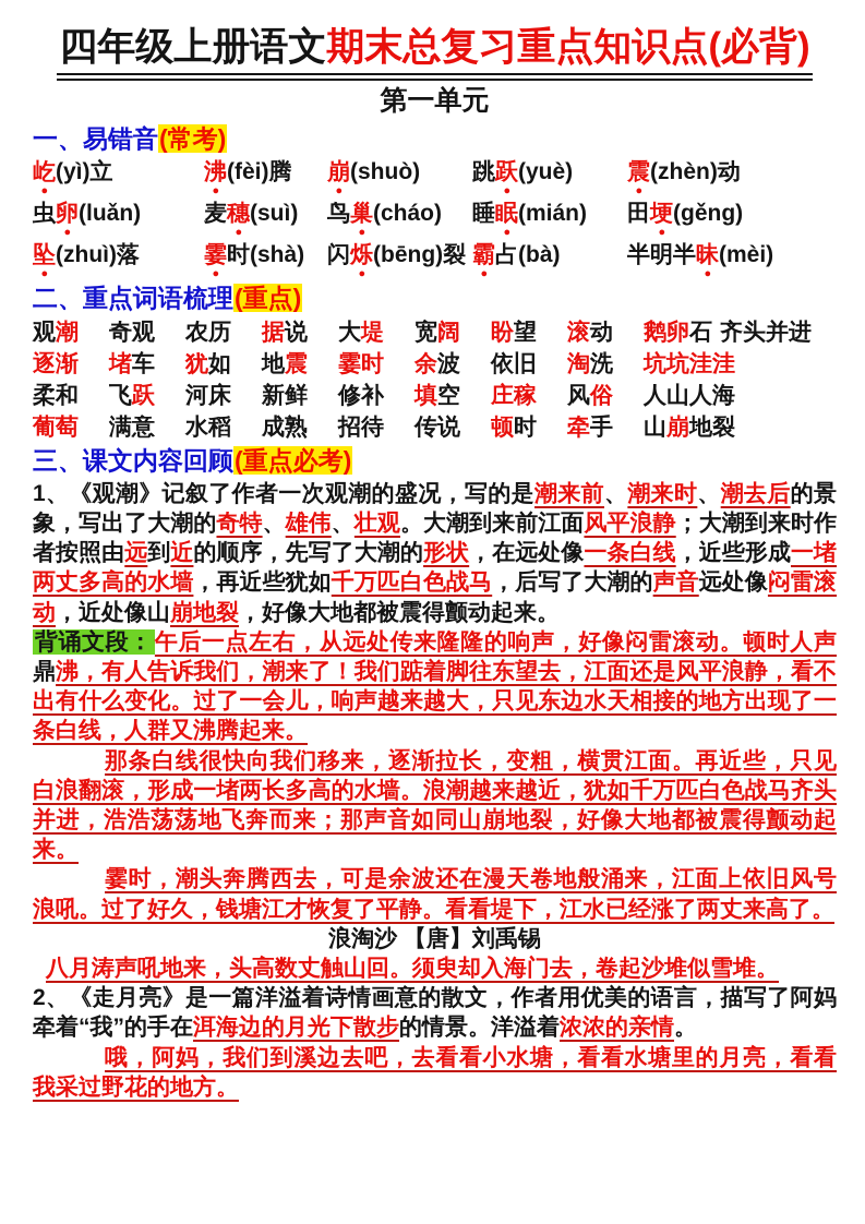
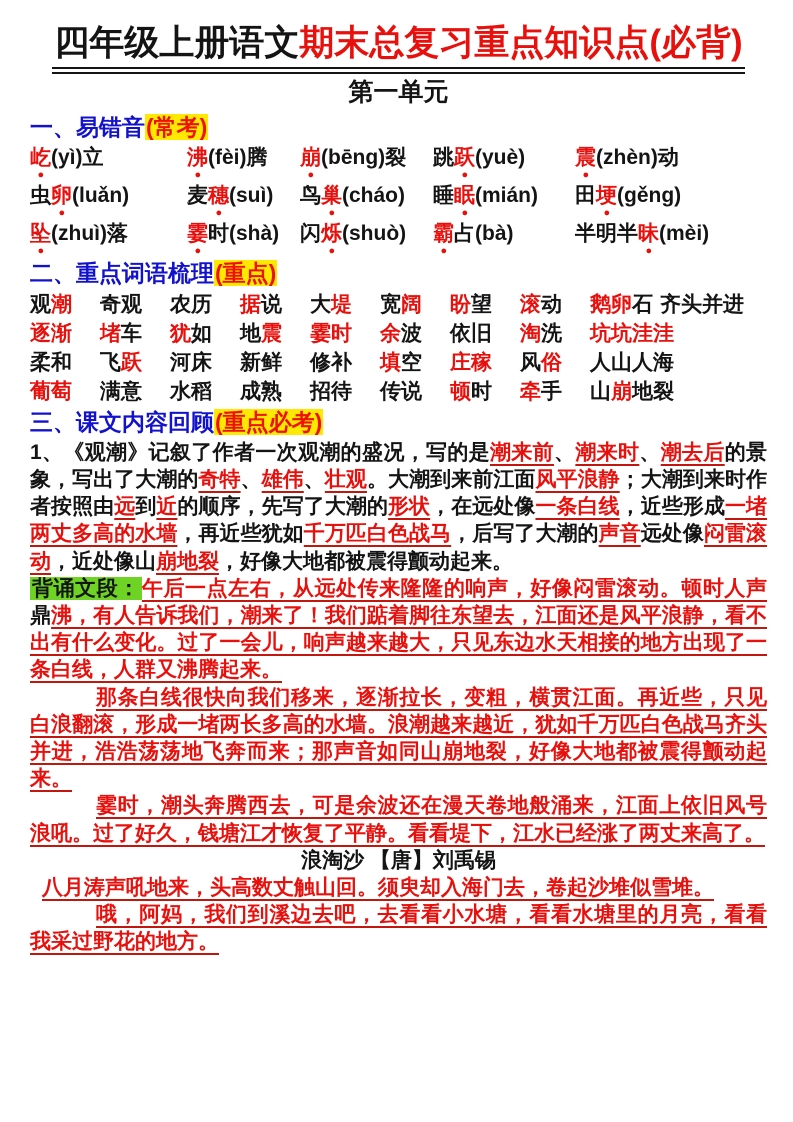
  四年级上册语文期末总复习重点知识点(必背)
  第一单元
  一、易错音(常考)
- 屹(yì)立 沸(fèi)腾 崩(shuò) 跳跃(yuè) 震(zhèn)动
+ 屹(yì)立 沸(fèi)腾 崩(bēng)裂 跳跃(yuè) 震(zhèn)动
  虫卵(luǎn) 麦穗(suì) 鸟巢(cháo) 睡眠(mián) 田埂(gěng)
- 坠(zhuì)落 霎时(shà) 闪烁(bēng)裂 霸占(bà) 半明半昧(mèi)
+ 坠(zhuì)落 霎时(shà) 闪烁(shuò) 霸占(bà) 半明半昧(mèi)
  二、重点词语梳理(重点)
  观潮 奇观 农历 据说 大堤 宽阔 盼望 滚动 鹅卵石 齐头并进
  逐渐 堵车 犹如 地震 霎时 余波 依旧 淘洗 坑坑洼洼
  柔和 飞跃 河床 新鲜 修补 填空 庄稼 风俗 人山人海
  葡萄 满意 水稻 成熟 招待 传说 顿时 牵手 山崩地裂
  三、课文内容回顾(重点必考)
  1、《观潮》记叙了作者一次观潮的盛况，写的是潮来前、潮来时、潮去后的景象，写出了大潮的奇特、雄伟、壮观。大潮到来前江面风平浪静；大潮到来时作者按照由远到近的顺序，先写了大潮的形状，在远处像一条白线，近些形成一堵两丈多高的水墙，再近些犹如千万匹白色战马，后写了大潮的声音远处像闷雷滚动，近处像山崩地裂，好像大地都被震得颤动起来。
  背诵文段：午后一点左右，从远处传来隆隆的响声，好像闷雷滚动。顿时人声鼎沸，有人告诉我们，潮来了！我们踮着脚往东望去，江面还是风平浪静，看不出有什么变化。过了一会儿，响声越来越大，只见东边水天相接的地方出现了一条白线，人群又沸腾起来。
  那条白线很快向我们移来，逐渐拉长，变粗，横贯江面。再近些，只见白浪翻滚，形成一堵两长多高的水墙。浪潮越来越近，犹如千万匹白色战马齐头并进，浩浩荡荡地飞奔而来；那声音如同山崩地裂，好像大地都被震得颤动起来。
  霎时，潮头奔腾西去，可是余波还在漫天卷地般涌来，江面上依旧风号浪吼。过了好久，钱塘江才恢复了平静。看看堤下，江水已经涨了两丈来高了。
  浪淘沙 【唐】刘禹锡
  八月涛声吼地来，头高数丈触山回。须臾却入海门去，卷起沙堆似雪堆。
- 2、《走月亮》是一篇洋溢着诗情画意的散文，作者用优美的语言，描写了阿妈牵着“我”的手在洱海边的月光下散步的情景。洋溢着浓浓的亲情。
  哦，阿妈，我们到溪边去吧，去看看小水塘，看看水塘里的月亮，看看我采过野花的地方。
